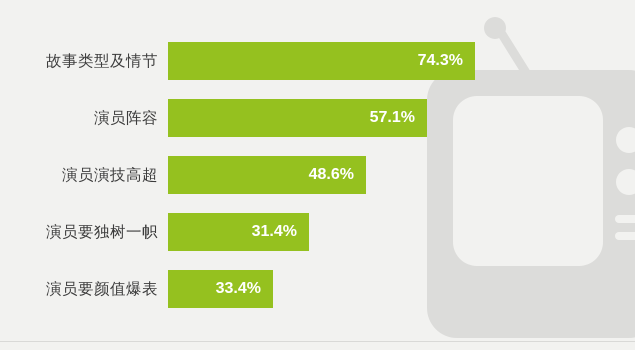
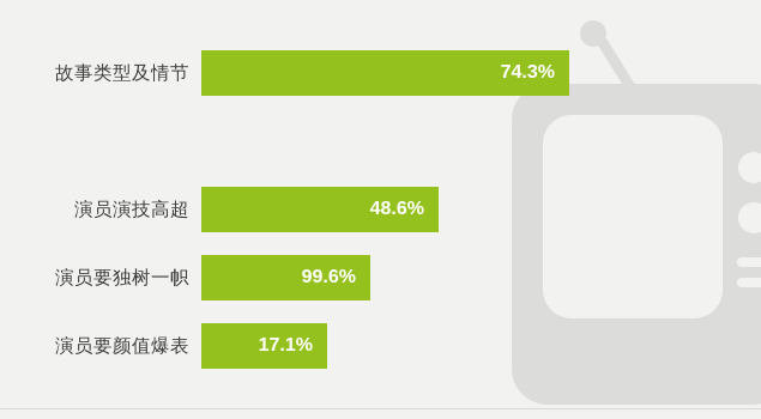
  故事类型及情节
  74.3%
- 演员阵容
- 57.1%
  演员演技高超
  48.6%
  演员要独树一帜
- 31.4%
+ 99.6%
  演员要颜值爆表
- 33.4%
+ 17.1%
